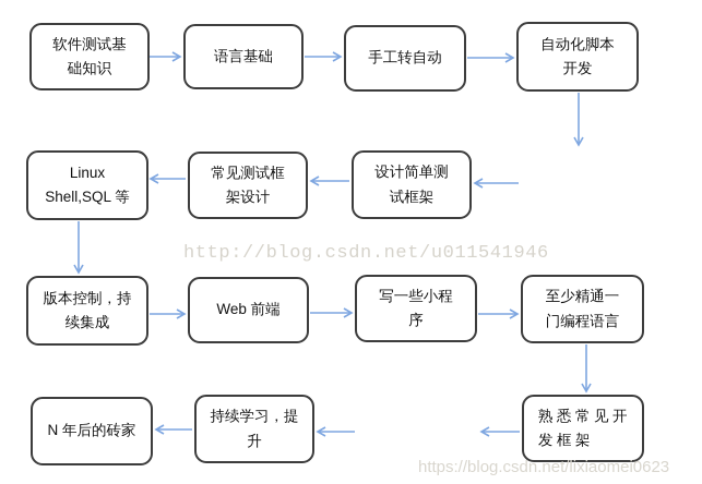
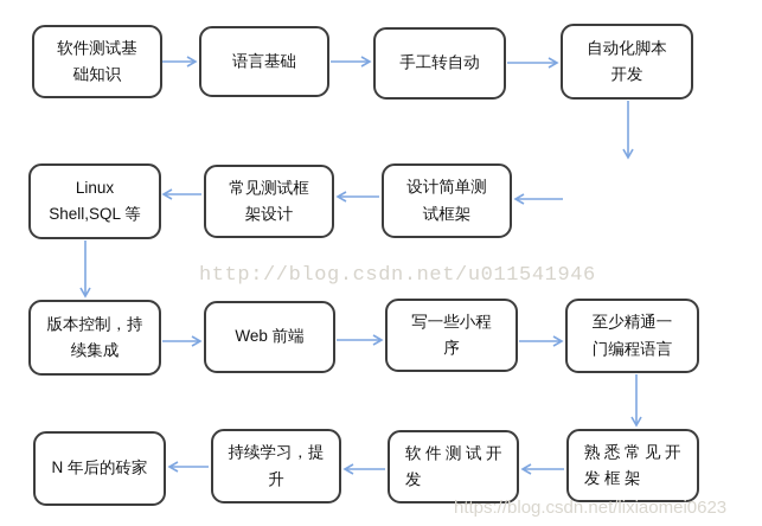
  软件测试基
  础知识
  语言基础
  手工转自动
  自动化脚本
  开发
  Linux
  Shell,SQL 等
  常见测试框
  架设计
  设计简单测
  试框架
  版本控制，持
  续集成
  Web 前端
  写一些小程
  序
  至少精通一
  门编程语言
  N 年后的砖家
  持续学习，提
  升
+ 软件测试开
+ 发
  熟悉常见开
  发框架
  http://blog.csdn.net/u011541946
  https://blog.csdn.net/lixiaomei0623
